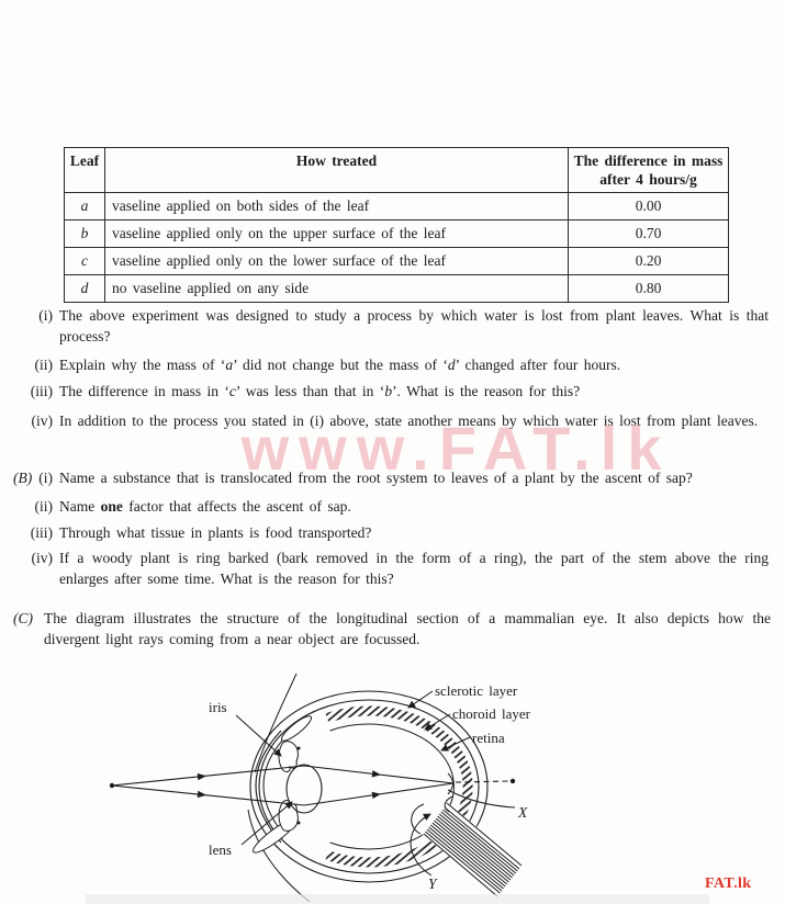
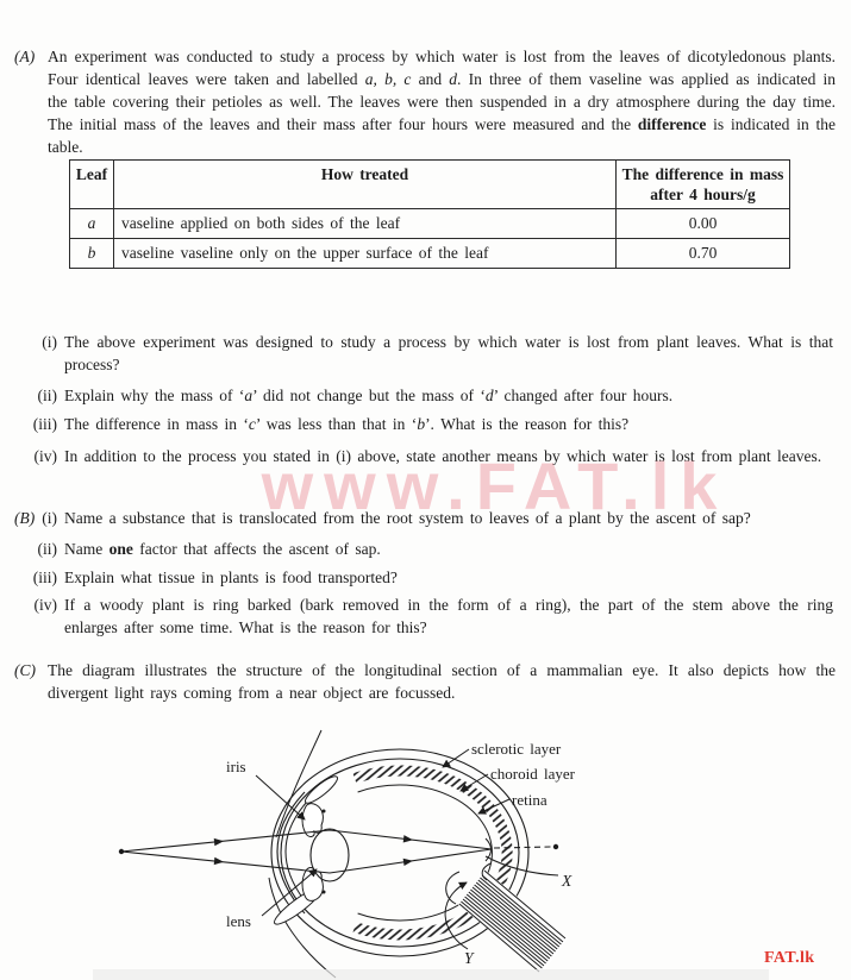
+ (A)
+ An experiment was conducted to study a process by which water is lost from the leaves of dicotyledonous plants. Four identical leaves were taken and labelled a, b, c and d. In three of them vaseline was applied as indicated in the table covering their petioles as well. The leaves were then suspended in a dry atmosphere during the day time. The initial mass of the leaves and their mass after four hours were measured and the difference is indicated in the table.
  Leaf	How treated	The difference in mass after 4 hours/g
  a	vaseline applied on both sides of the leaf	0.00
- b	vaseline applied only on the upper surface of the leaf	0.70
+ b	vaseline vaseline only on the upper surface of the leaf	0.70
- c	vaseline applied only on the lower surface of the leaf	0.20
- d	no vaseline applied on any side	0.80
  (i)
  The above experiment was designed to study a process by which water is lost from plant leaves. What is that process?
  (ii)
  Explain why the mass of ‘a’ did not change but the mass of ‘d’ changed after four hours.
  (iii)
  The difference in mass in ‘c’ was less than that in ‘b’. What is the reason for this?
  (iv)
  In addition to the process you stated in (i) above, state another means by which water is lost from plant leaves.
  (B)
  (i)
  Name a substance that is translocated from the root system to leaves of a plant by the ascent of sap?
  (ii)
  Name one factor that affects the ascent of sap.
  (iii)
- Through what tissue in plants is food transported?
+ Explain what tissue in plants is food transported?
  (iv)
  If a woody plant is ring barked (bark removed in the form of a ring), the part of the stem above the ring enlarges after some time. What is the reason for this?
  (C)
  The diagram illustrates the structure of the longitudinal section of a mammalian eye. It also depicts how the divergent light rays coming from a near object are focussed.
  iris
  sclerotic layer
  choroid layer
  retina
  lens
  X
  Y
  www.FAT.lk
  FAT.lk
